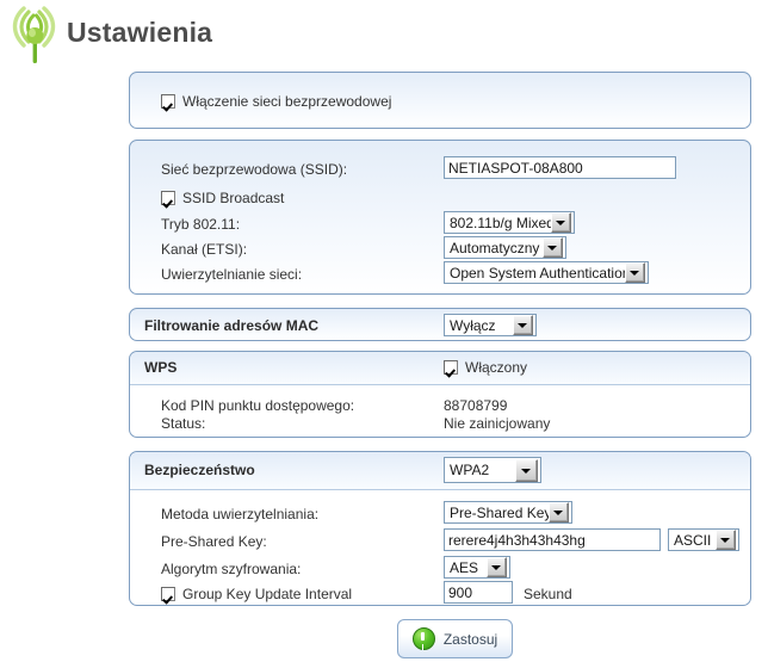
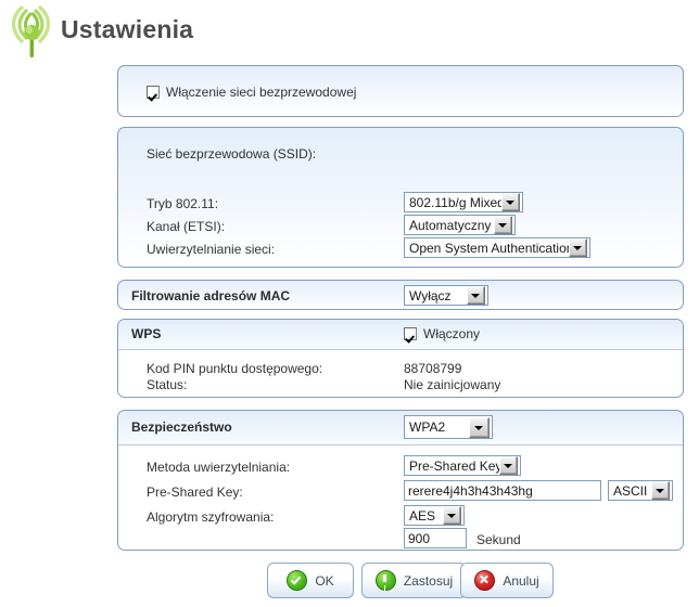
  Ustawienia
  Włączenie sieci bezprzewodowej
  Sieć bezprzewodowa (SSID):
- NETIASPOT-08A800
- SSID Broadcast
  Tryb 802.11:
  802.11b/g Mixe
  Kanał (ETSI):
  Automatyczny
  Uwierzytelnianie sieci:
  Open System Authenticatio
  Filtrowanie adresów MAC
  Wyłącz
  WPS
  Włączony
  Kod PIN punktu dostępowego:
  88708799
  Status:
  Nie zainicjowany
  Bezpieczeństwo
  WPA2
  Metoda uwierzytelniania:
  Pre-Shared Ke
  Pre-Shared Key:
  rerere4j4h3h43h43hg
  ASCII
  Algorytm szyfrowania:
  AES
- Group Key Update Interval
  900
  Sekund
+ OK
  Zastosuj
+ Anuluj
